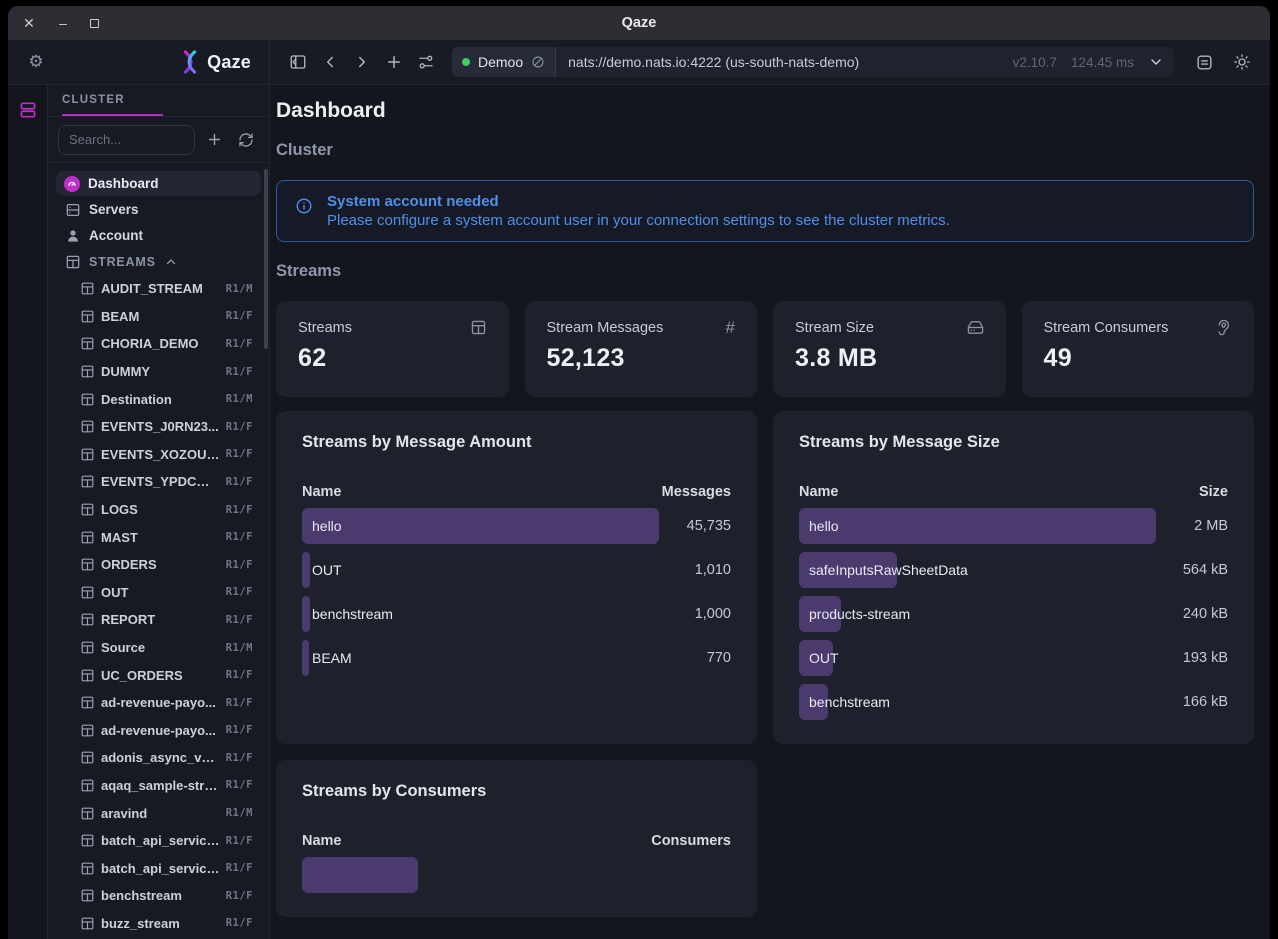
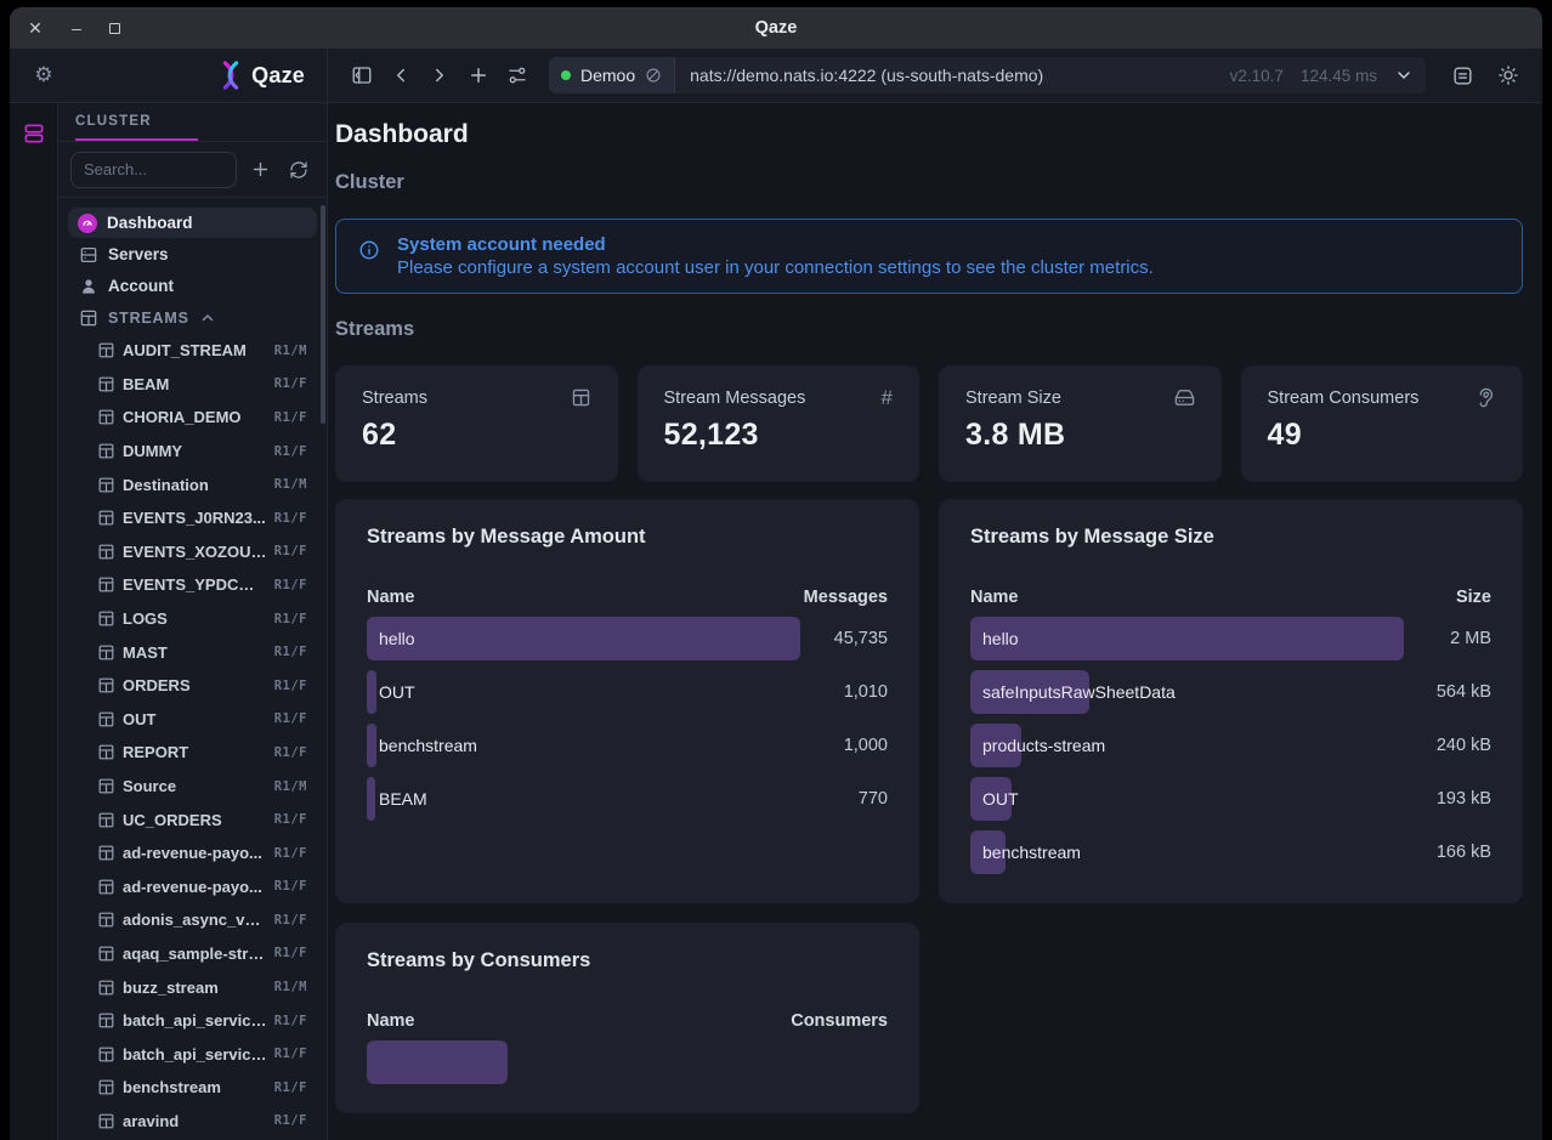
  ✕
  –
  Qaze
  ⚙
  Qaze
  Demoo
  nats://demo.nats.io:4222 (us-south-nats-demo)
  v2.10.7
  124.45 ms
  CLUSTER
  Search...
  Dashboard
  Servers
  Account
  STREAMS
  AUDIT_STREAM
  R1/M
  BEAM
  R1/F
  CHORIA_DEMO
  R1/F
  DUMMY
  R1/F
  Destination
  R1/M
  EVENTS_J0RN23...
  R1/F
  EVENTS_XOZOUA.
  R1/F
  EVENTS_YPDCWZ.
  R1/F
  LOGS
  R1/F
  MAST
  R1/F
  ORDERS
  R1/F
  OUT
  R1/F
  REPORT
  R1/F
  Source
  R1/M
  UC_ORDERS
  R1/F
  ad-revenue-payo...
  R1/F
  ad-revenue-payo...
  R1/F
  adonis_async_v4_.
  R1/F
  aqaq_sample-stre..
  R1/F
- aravind
+ buzz_stream
  R1/M
  batch_api_service..
  R1/F
  batch_api_service..
  R1/F
  benchstream
  R1/F
- buzz_stream
+ aravind
  R1/F
  Dashboard
  Cluster
  System account needed
  Please configure a system account user in your connection settings to see the cluster metrics.
  Streams
  Streams
  62
  Stream Messages
  #
  52,123
  Stream Size
  3.8 MB
  Stream Consumers
  49
  Streams by Message Amount
  Name
  Messages
  hello
  45,735
  OUT
  1,010
  benchstream
  1,000
  BEAM
  770
  Streams by Message Size
  Name
  Size
  hello
  2 MB
  safeInputsRawSheetData
  564 kB
  products-stream
  240 kB
  OUT
  193 kB
  benchstream
  166 kB
  Streams by Consumers
  Name
  Consumers
